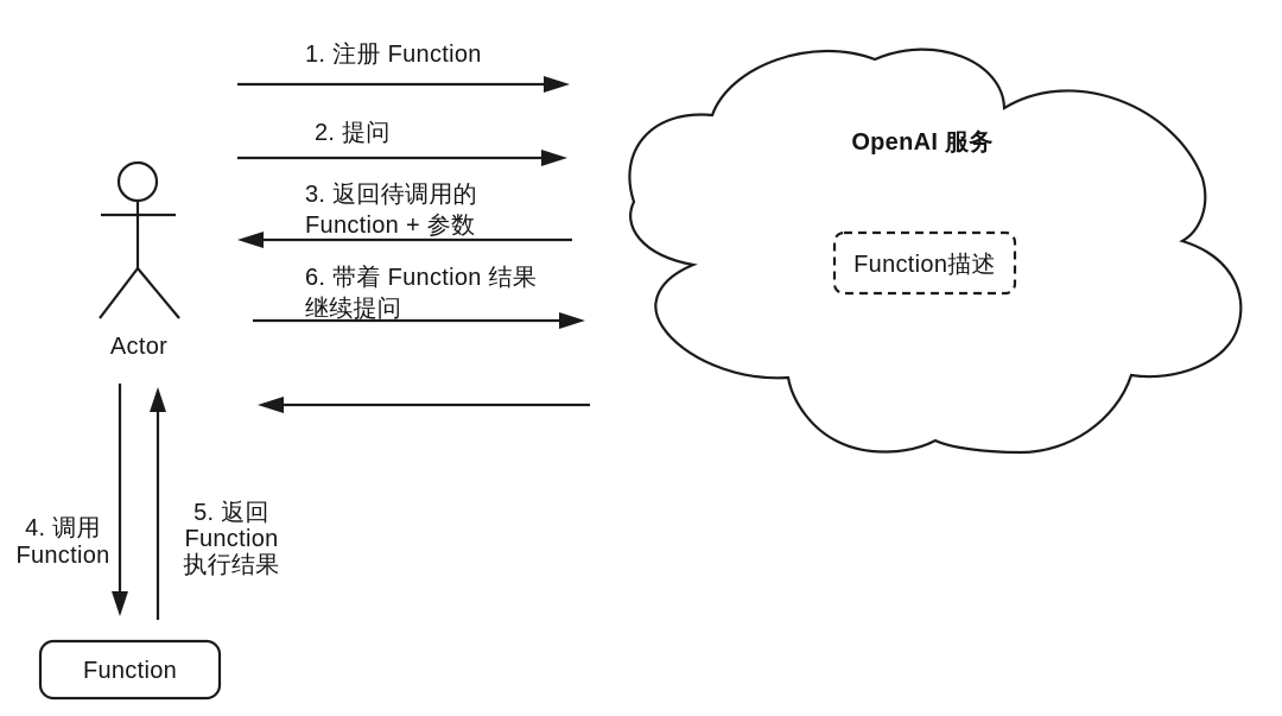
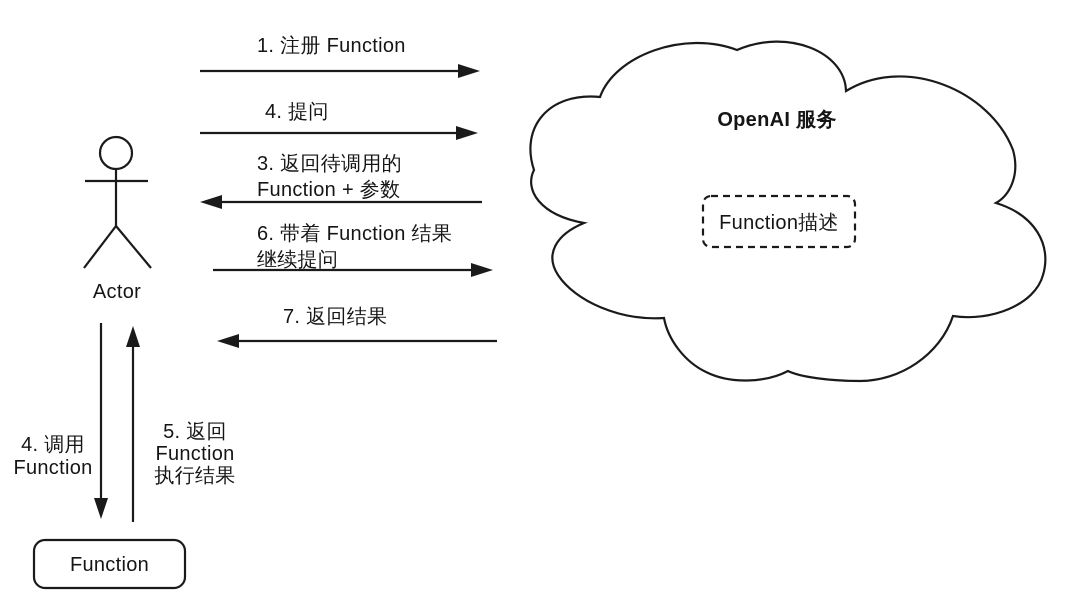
  1. 注册 Function
- 2. 提问
+ 4. 提问
  3. 返回待调用的
  Function + 参数
  6. 带着 Function 结果
  继续提问
+ 7. 返回结果
  4. 调用
  Function
  5. 返回
  Function
  执行结果
  Actor
  OpenAI 服务
  Function描述
  Function
